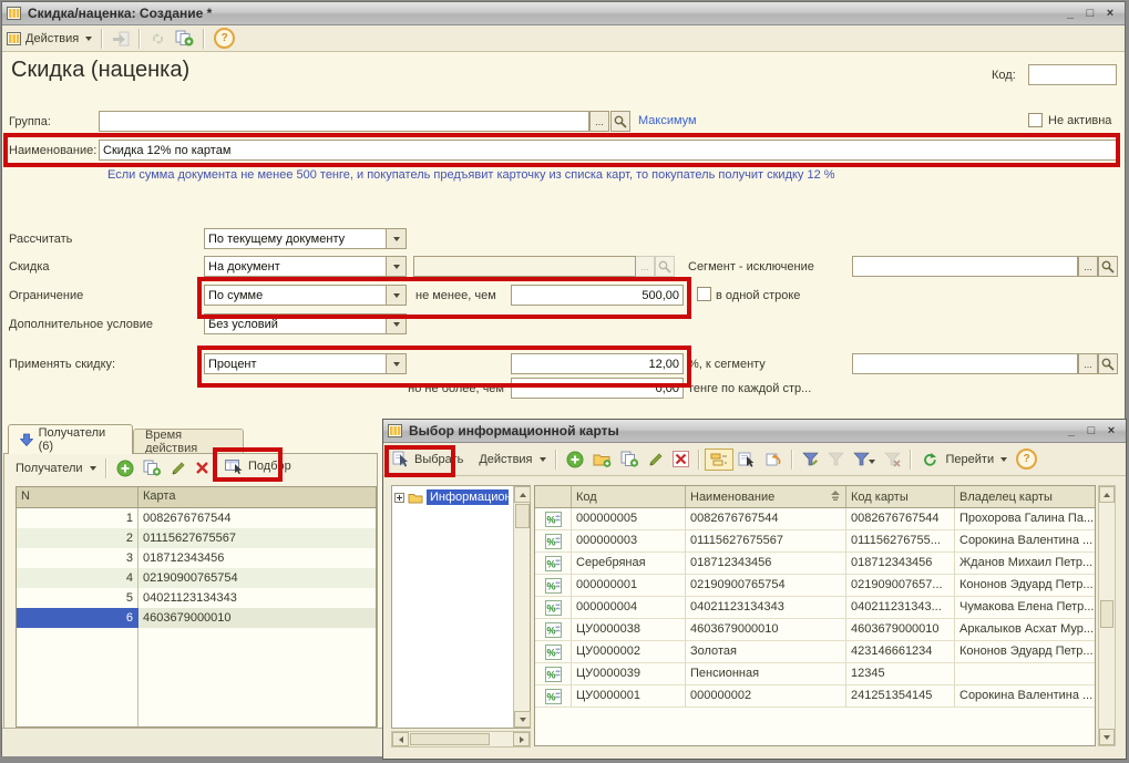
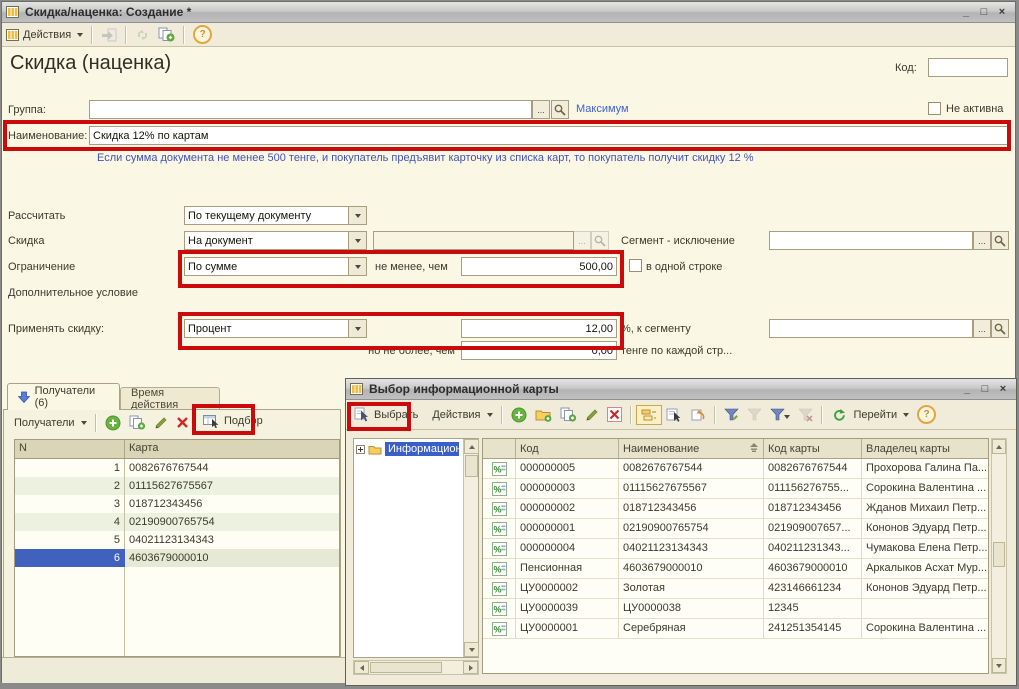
  Скидка/наценка: Создание *
  _
  □
  ×
  Действия
  ?
  Скидка (наценка)
  Код:
  Группа:
  ...
  Максимум
  Не активна
  Наименование:
  Скидка 12% по картам
  Если сумма документа не менее 500 тенге, и покупатель предъявит карточку из списка карт, то покупатель получит скидку 12 %
  Рассчитать
  По текущему документу
  Скидка
  На документ
  ...
  Сегмент - исключение
  ...
  Ограничение
  По сумме
  не менее, чем
  500,00
  в одной строке
  Дополнительное условие
- Без условий
  Применять скидку:
  Процент
  12,00
  %, к сегменту
  ...
  но не более, чем
  0,00
  тенге по каждой стр...
  Получатели (6)
  Время действия
  Получатели
  Подбор
  N
  Карта
  1
  0082676767544
  2
  01115627675567
  3
  018712343456
  4
  02190900765754
  5
  04021123134343
  6
  4603679000010
  Выбор информационной карты
  _
  □
  ×
  Выбрать
  Действия
  Перейти
  ?
  Информацион
  Код
  Наименование
  Код карты
  Владелец карты
  %
  000000005
  0082676767544
  0082676767544
  Прохорова Галина Па...
  %
  000000003
  01115627675567
  011156276755...
  Сорокина Валентина ...
  %
- Серебряная
+ 000000002
  018712343456
  018712343456
  Жданов Михаил Петр...
  %
  000000001
  02190900765754
  021909007657...
  Кононов Эдуард Петр...
  %
  000000004
  04021123134343
  040211231343...
  Чумакова Елена Петр...
  %
- ЦУ0000038
+ Пенсионная
  4603679000010
  4603679000010
  Аркалыков Асхат Мур...
  %
  ЦУ0000002
  Золотая
  423146661234
  Кононов Эдуард Петр...
  %
  ЦУ0000039
- Пенсионная
+ ЦУ0000038
  12345
  %
  ЦУ0000001
- 000000002
+ Серебряная
  241251354145
  Сорокина Валентина ...
